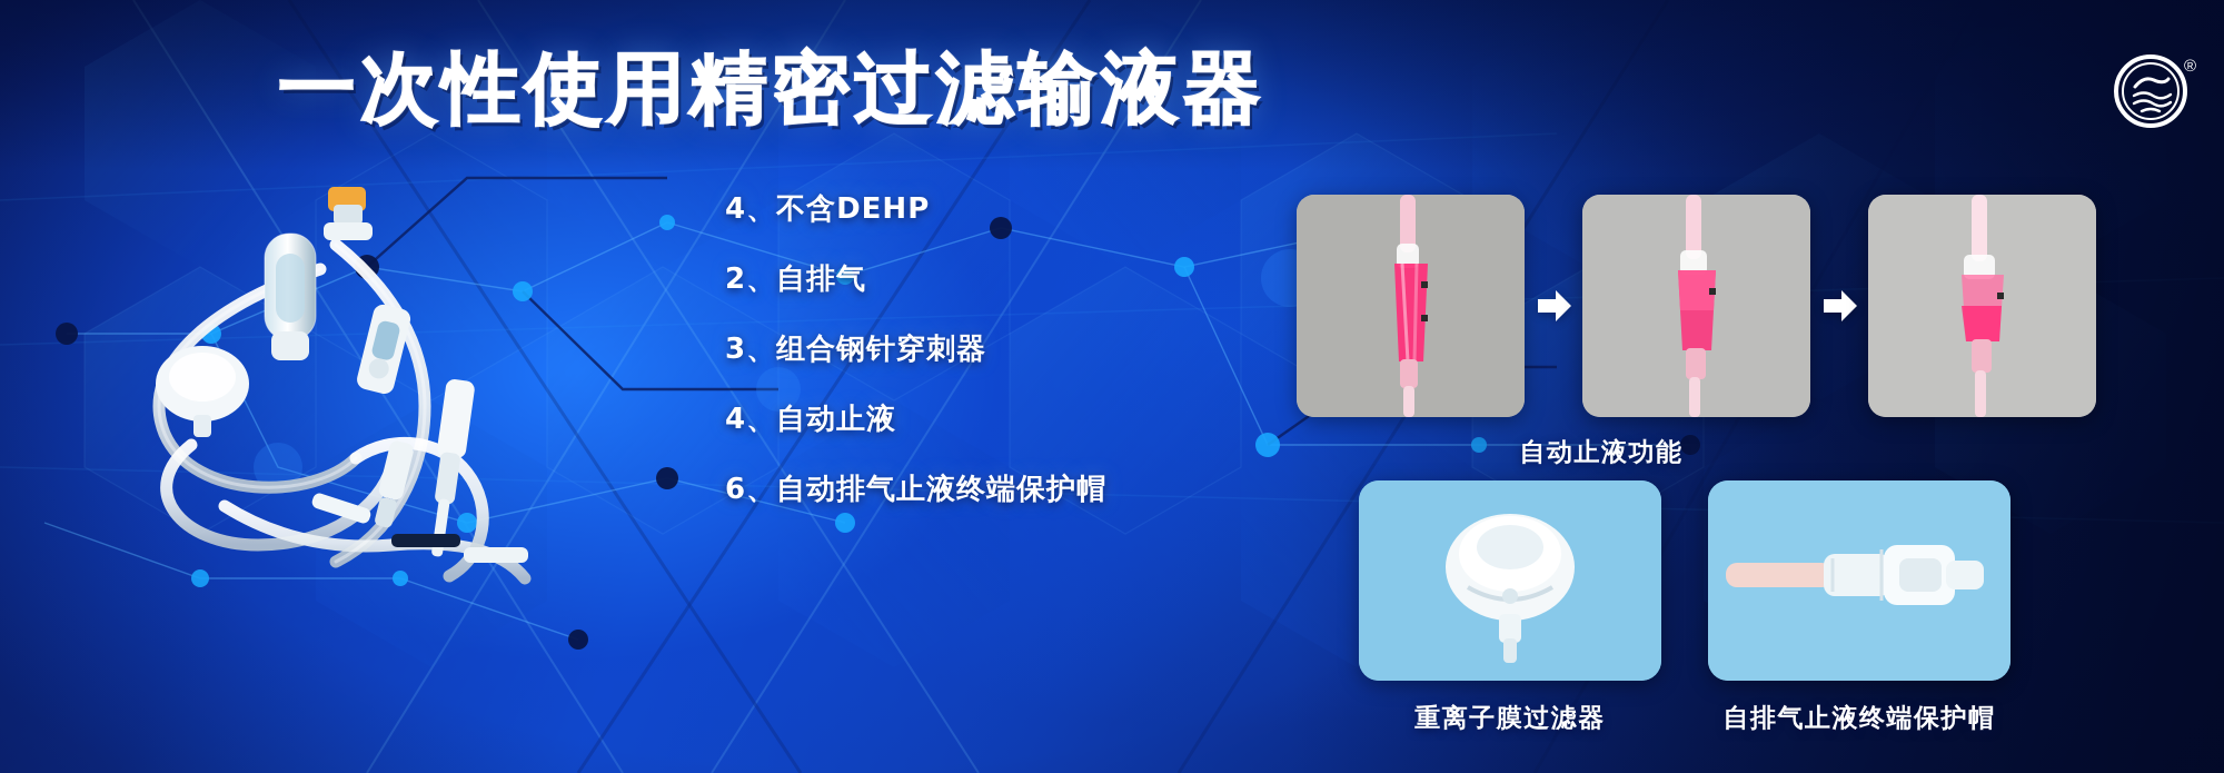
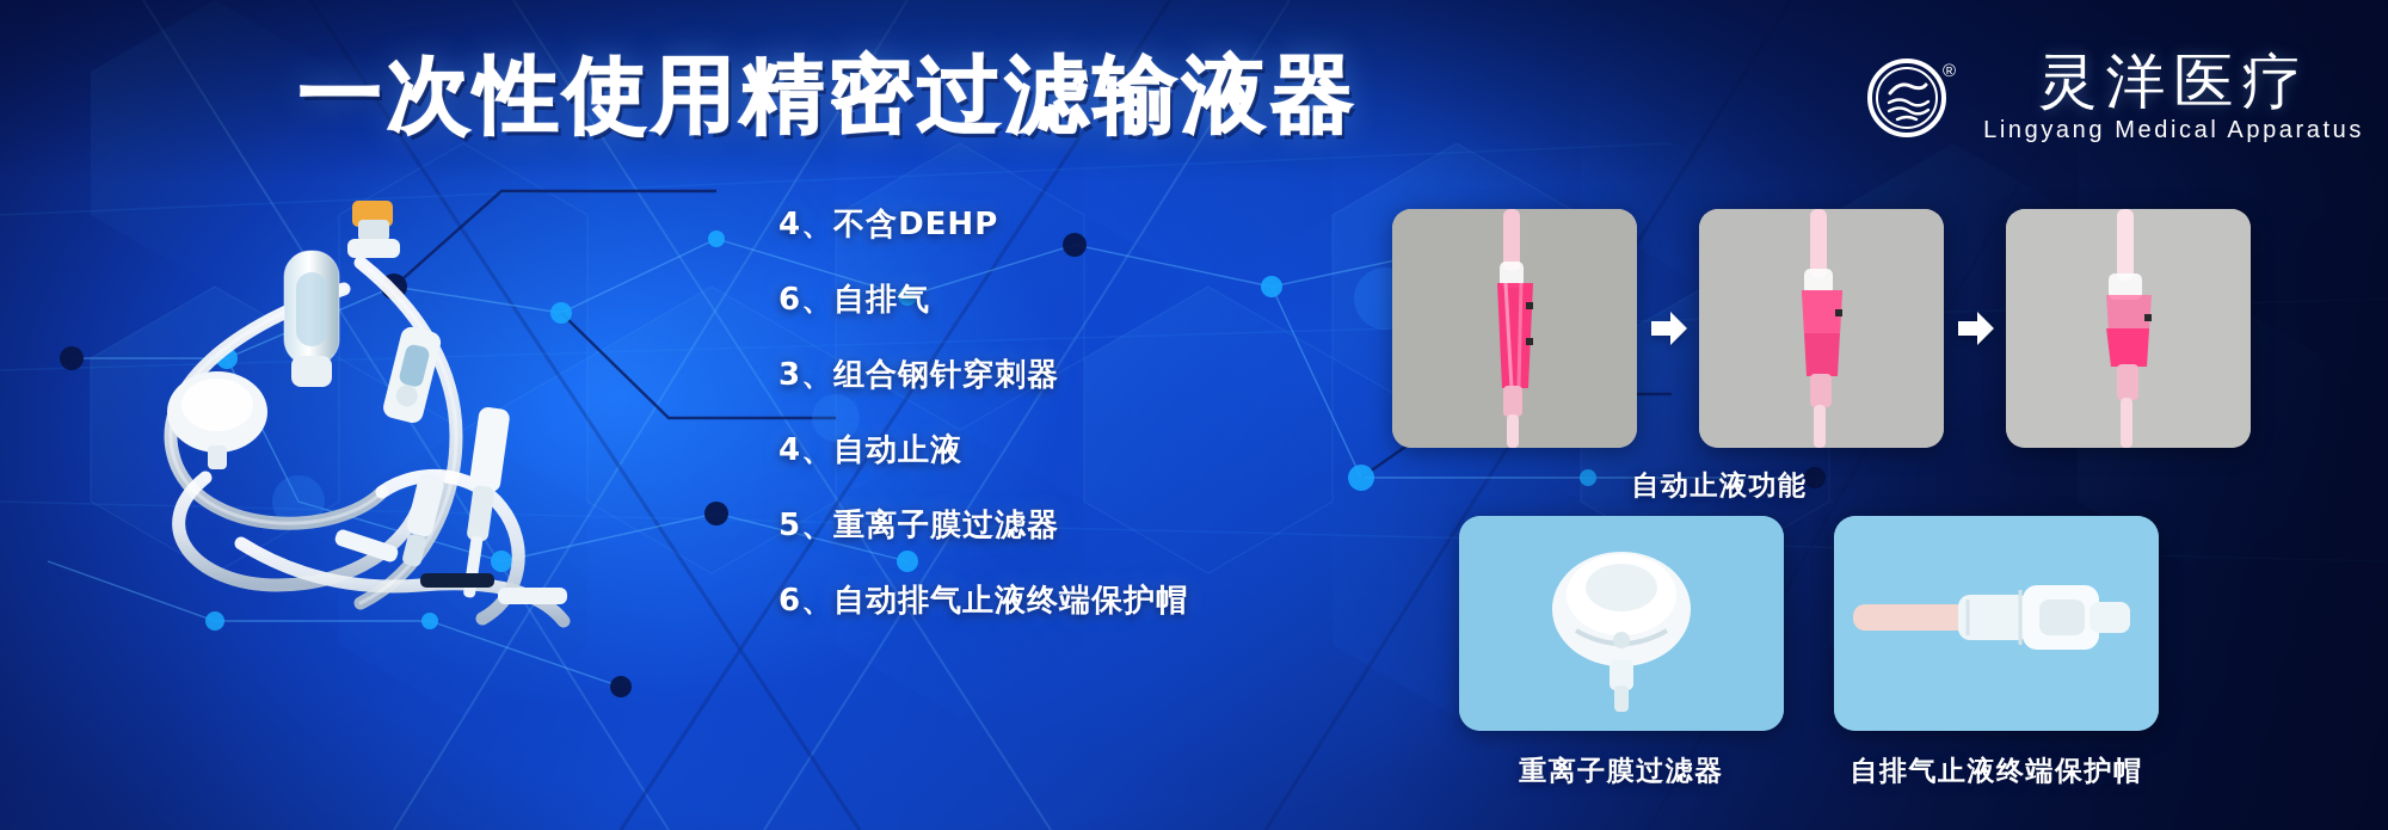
  一次性使用精密过滤输液器
  ®
+ 灵洋医疗
+ Lingyang Medical Apparatus
  4、不含DEHP
- 2、自排气
+ 6、自排气
  3、组合钢针穿刺器
  4、自动止液
+ 5、重离子膜过滤器
  6、自动排气止液终端保护帽
  自动止液功能
  重离子膜过滤器
  自排气止液终端保护帽
